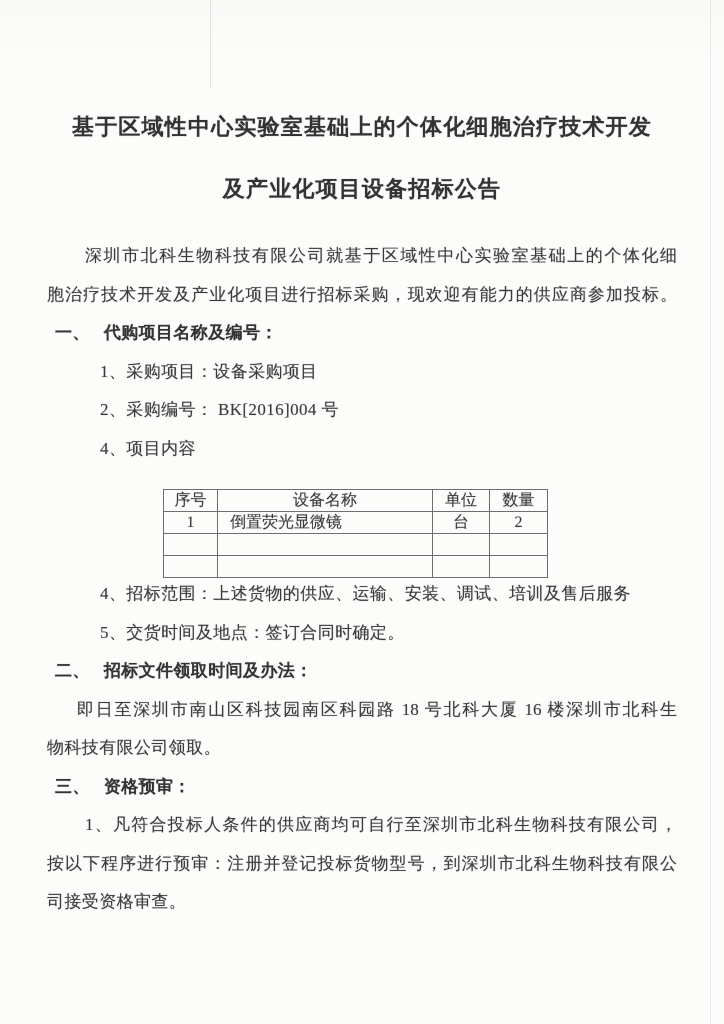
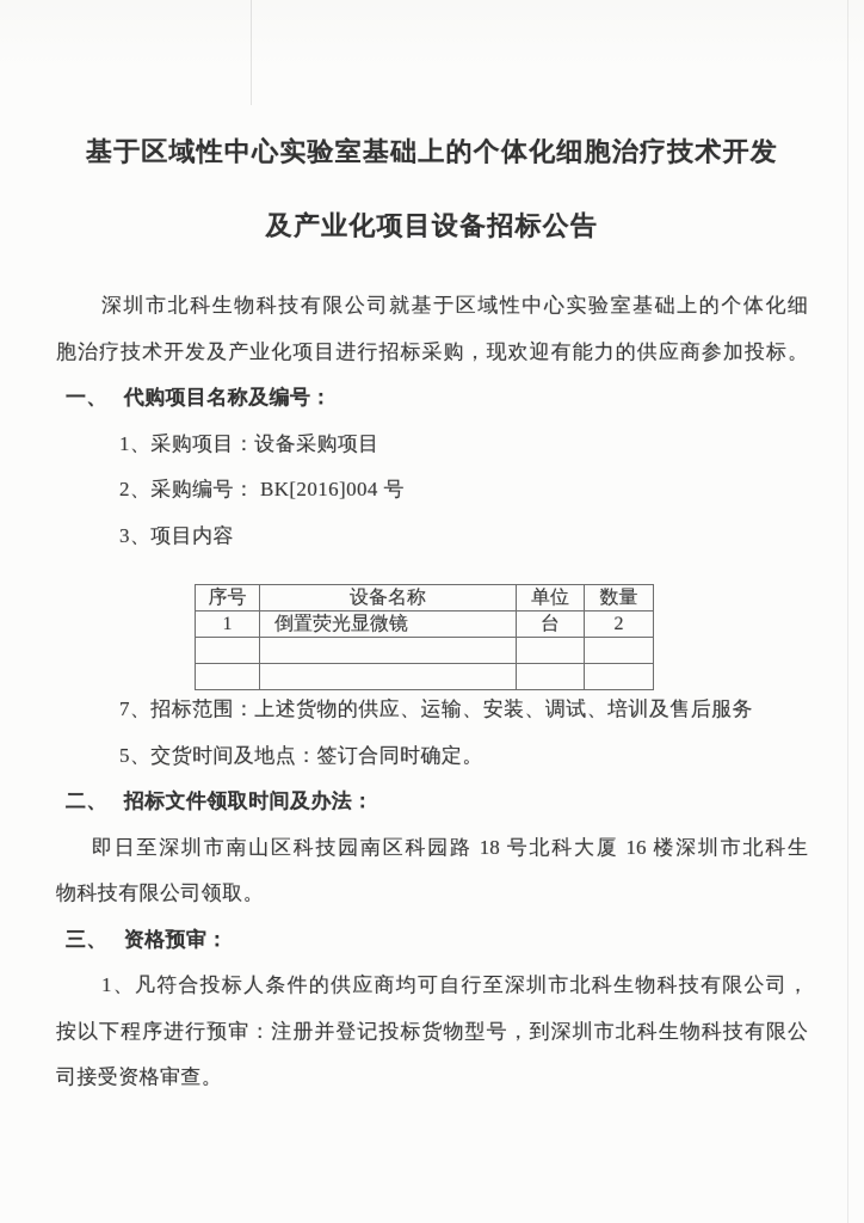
  基于区域性中心实验室基础上的个体化细胞治疗技术开发
  及产业化项目设备招标公告
  深圳市北科生物科技有限公司就基于区域性中心实验室基础上的个体化细
  胞治疗技术开发及产业化项目进行招标采购，现欢迎有能力的供应商参加投标。
  一、 代购项目名称及编号：
  1、采购项目：设备采购项目
  2、采购编号： BK[2016]004 号
- 4、项目内容
+ 3、项目内容
  序号	设备名称	单位	数量
  1	倒置荧光显微镜	台	2
- 4、招标范围：上述货物的供应、运输、安装、调试、培训及售后服务
+ 7、招标范围：上述货物的供应、运输、安装、调试、培训及售后服务
  5、交货时间及地点：签订合同时确定。
  二、 招标文件领取时间及办法：
  即日至深圳市南山区科技园南区科园路 18 号北科大厦 16 楼深圳市北科生
  物科技有限公司领取。
  三、 资格预审：
  1、凡符合投标人条件的供应商均可自行至深圳市北科生物科技有限公司，
  按以下程序进行预审：注册并登记投标货物型号，到深圳市北科生物科技有限公
  司接受资格审查。
